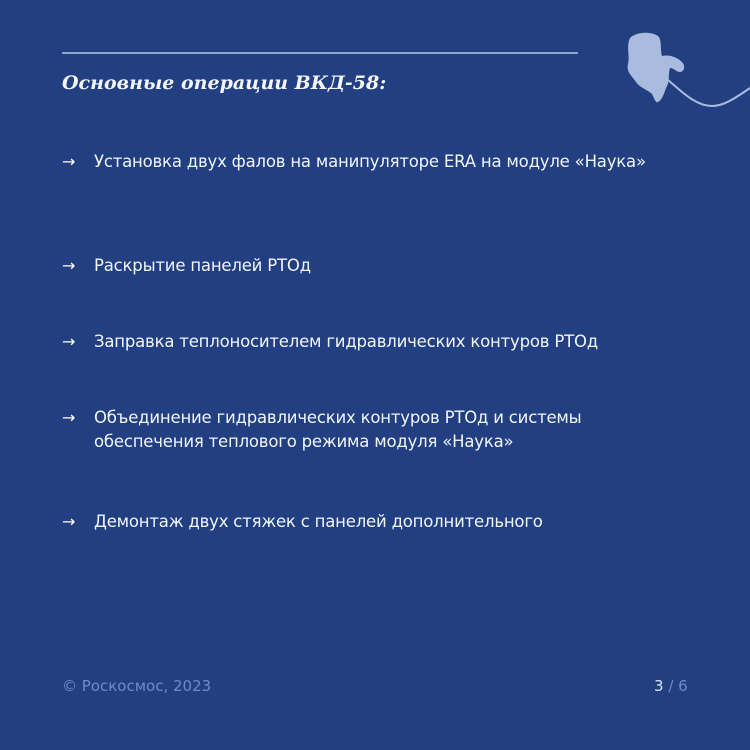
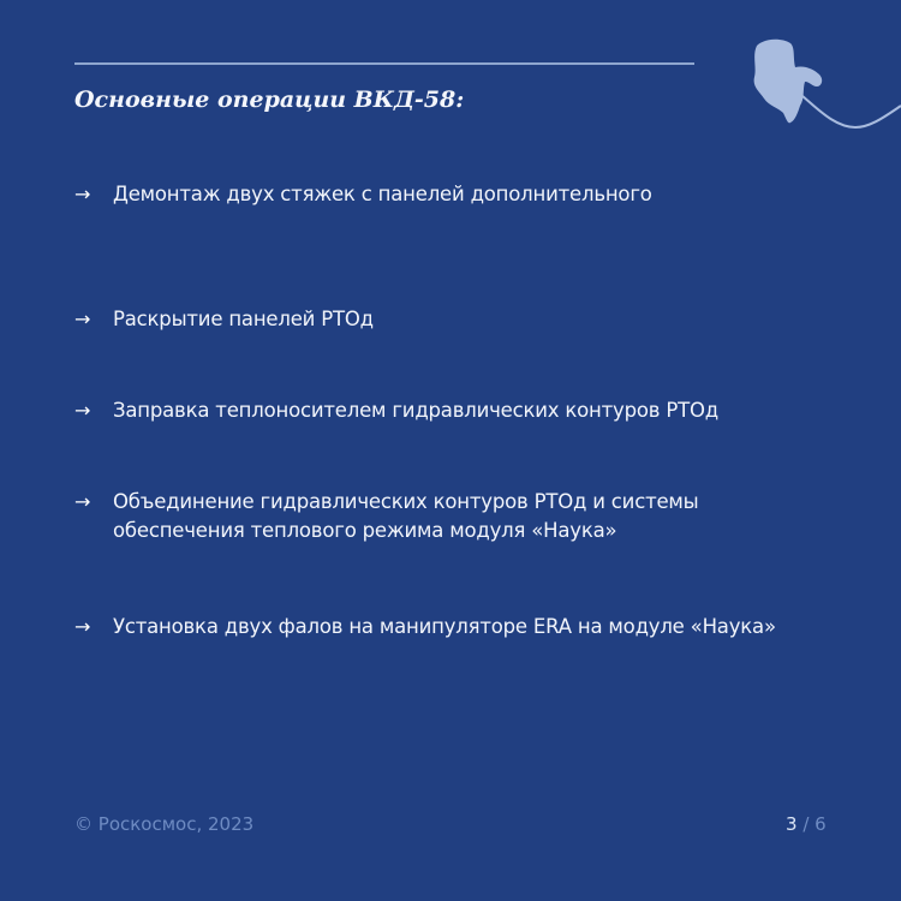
  Основные операции ВКД-58:
  →
- Установка двух фалов на манипуляторе ERA на модуле «Наука»
+ Демонтаж двух стяжек с панелей дополнительного
  →
  Раскрытие панелей РТОд
  →
  Заправка теплоносителем гидравлических контуров РТОд
  →
  Объединение гидравлических контуров РТОд и системы
  обеспечения теплового режима модуля «Наука»
  →
- Демонтаж двух стяжек с панелей дополнительного
+ Установка двух фалов на манипуляторе ERA на модуле «Наука»
  © Роскосмос, 2023
  3 / 6
